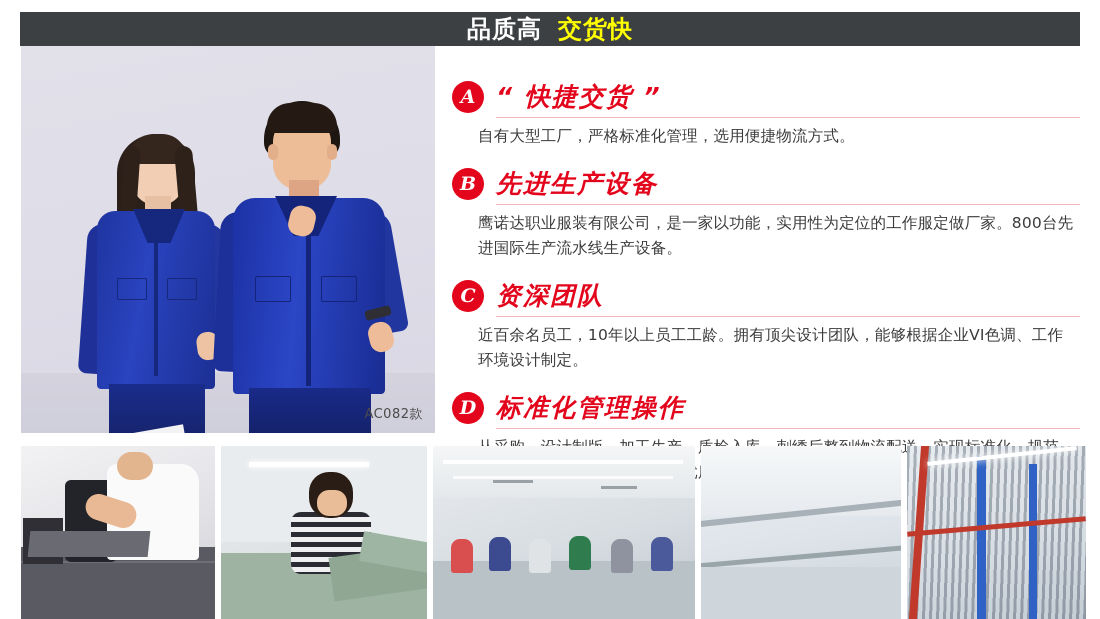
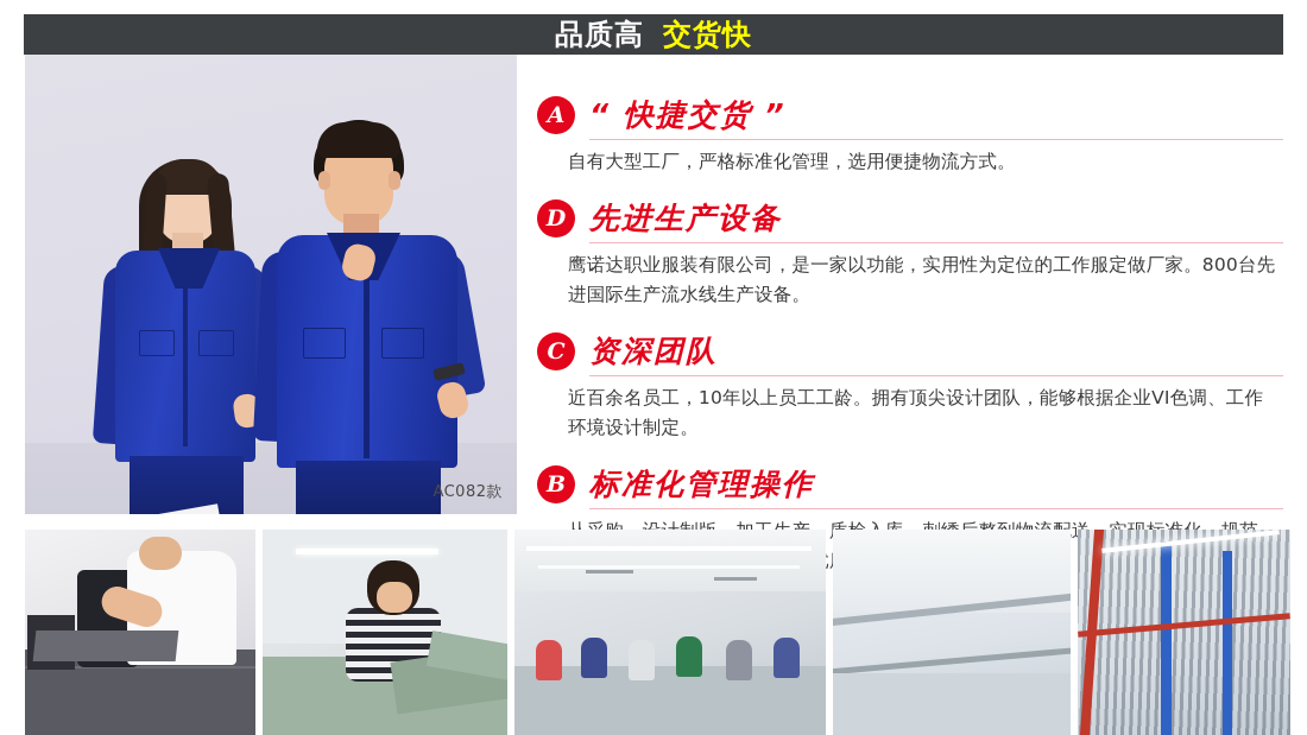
  品质高
  交货快
  AC082款
  A
  “ 快捷交货 ”
  自有大型工厂，严格标准化管理，选用便捷物流方式。
- B
+ D
  先进生产设备
  鹰诺达职业服装有限公司，是一家以功能，实用性为定位的工作服定做厂家。800台先进国际生产流水线生产设备。
  C
  资深团队
  近百余名员工，10年以上员工工龄。拥有顶尖设计团队，能够根据企业VI色调、工作环境设计制定。
- D
+ B
  标准化管理操作
